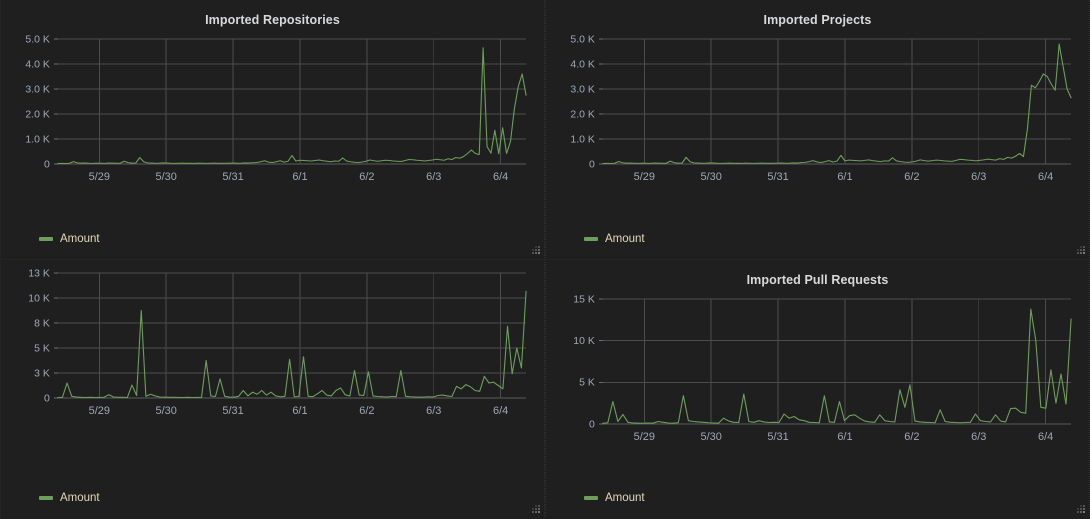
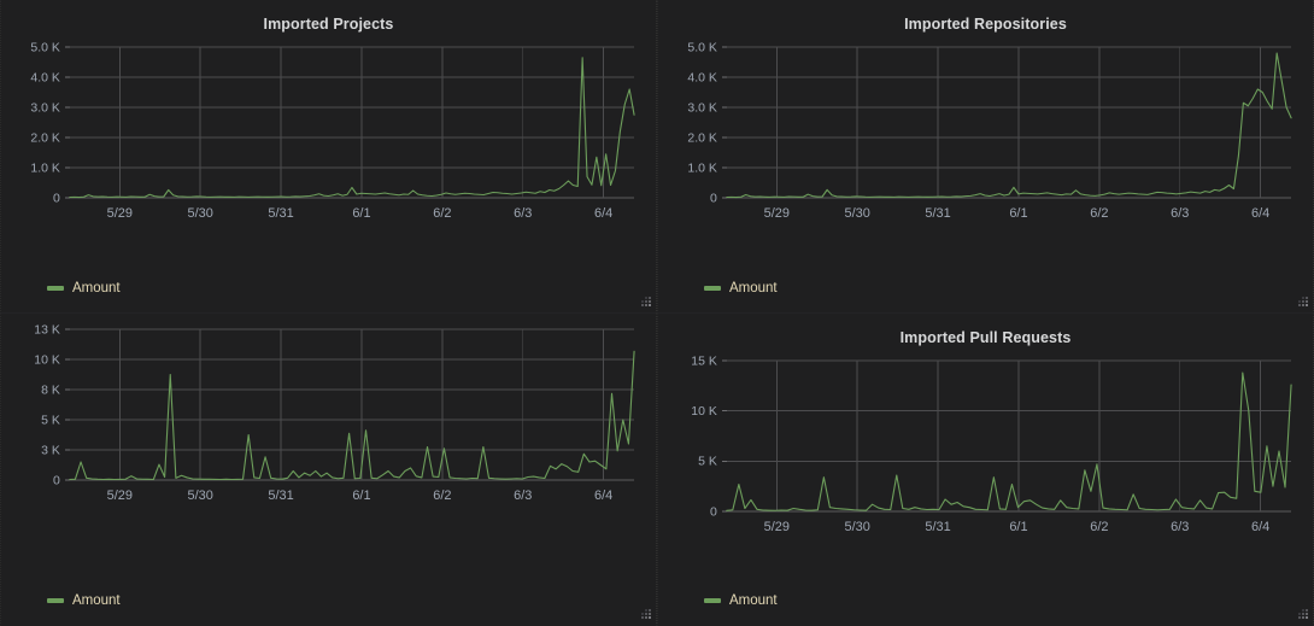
- Imported Repositories
+ Imported Projects
  0
  1.0 K
  2.0 K
  3.0 K
  4.0 K
  5.0 K
  5/29
  5/30
  5/31
  6/1
  6/2
  6/3
  6/4
  Amount
- Imported Projects
+ Imported Repositories
  0
  1.0 K
  2.0 K
  3.0 K
  4.0 K
  5.0 K
  5/29
  5/30
  5/31
  6/1
  6/2
  6/3
  6/4
  Amount
  0
  3 K
  5 K
  8 K
  10 K
  13 K
  5/29
  5/30
  5/31
  6/1
  6/2
  6/3
  6/4
  Amount
  Imported Pull Requests
  0
  5 K
  10 K
  15 K
  5/29
  5/30
  5/31
  6/1
  6/2
  6/3
  6/4
  Amount
